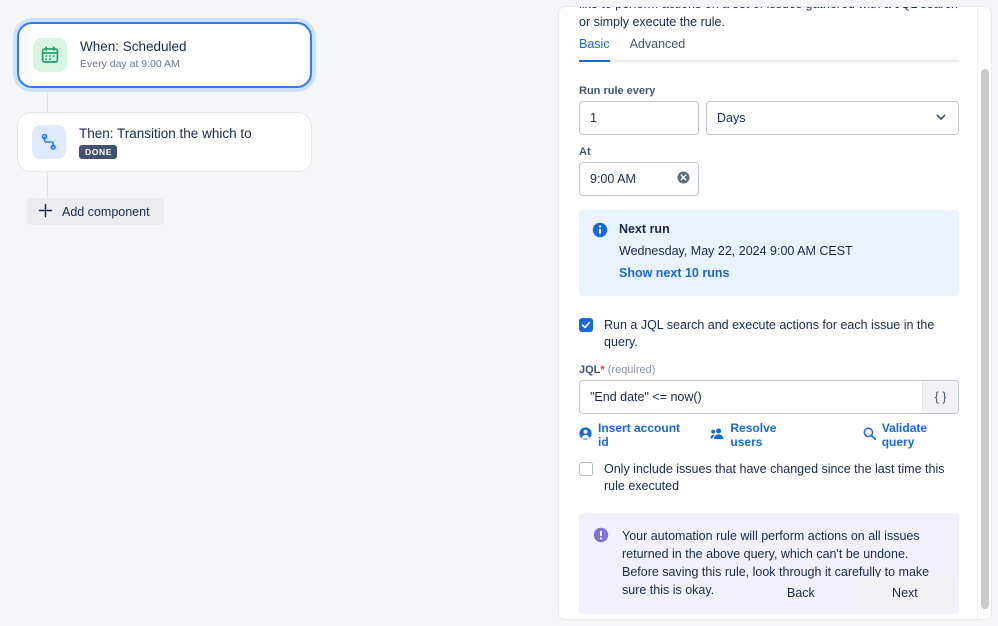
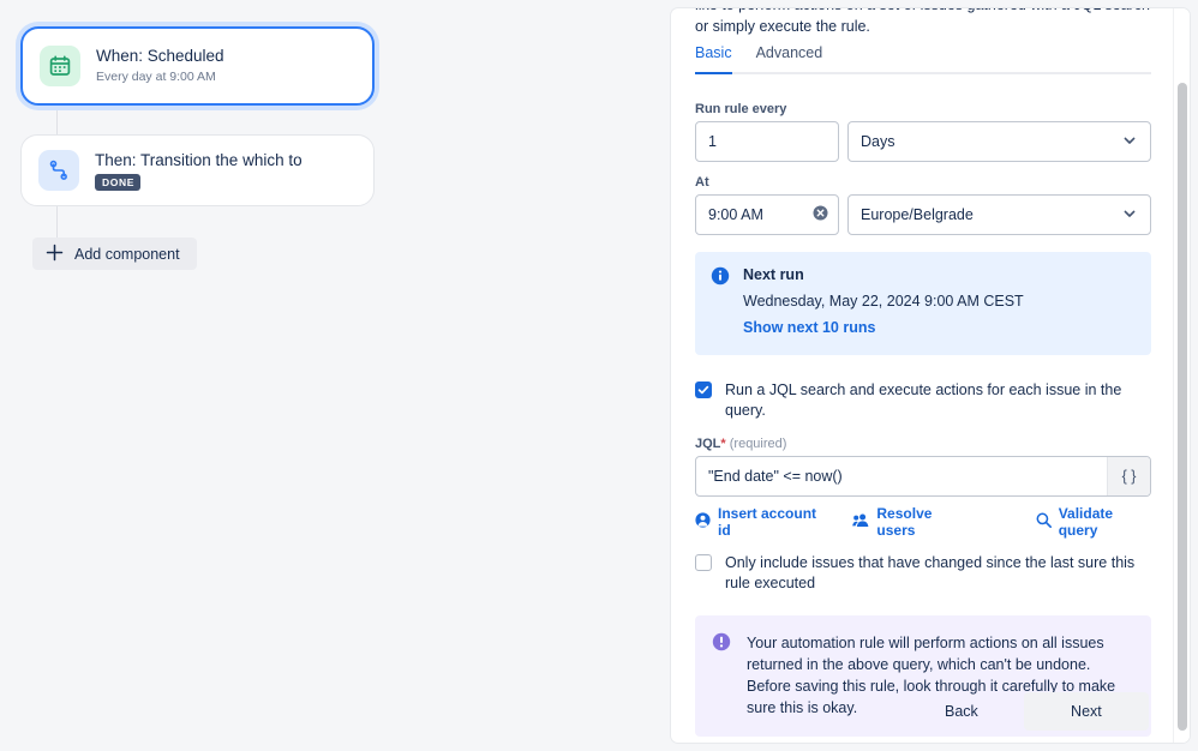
  When: Scheduled
  Every day at 9:00 AM
  Then: Transition the which to
  DONE
  Add component
  Basic
  Advanced
  Run rule every
  1
  Days
  At
  9:00 AM
+ Europe/Belgrade
  Next run
  Wednesday, May 22, 2024 9:00 AM CEST
  Show next 10 runs
  Run a JQL search and execute actions for each issue in the query.
  JQL* (required)
  "End date" <= now()
  { }
  Insert account id
  Resolve users
  Validate query
- Only include issues that have changed since the last time this rule executed
+ Only include issues that have changed since the last sure this rule executed
  Your automation rule will perform actions on all issues returned in the above query, which can't be undone. Before saving this rule, look through it carefully to make sure this is okay.
  Back
  Next
